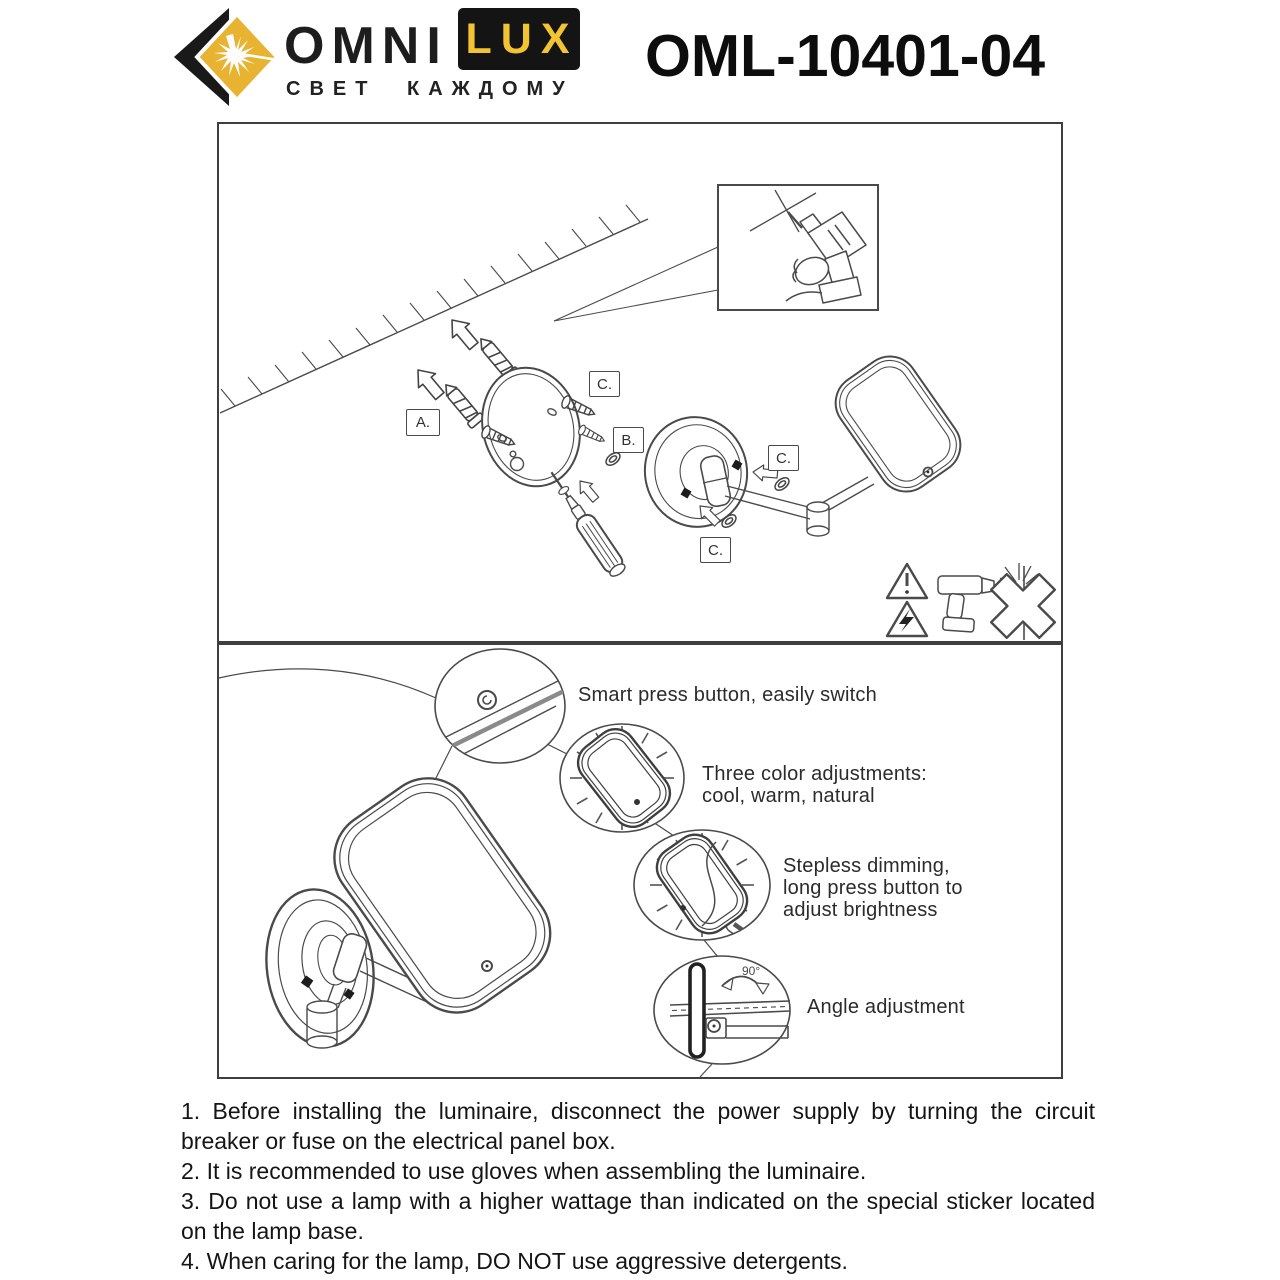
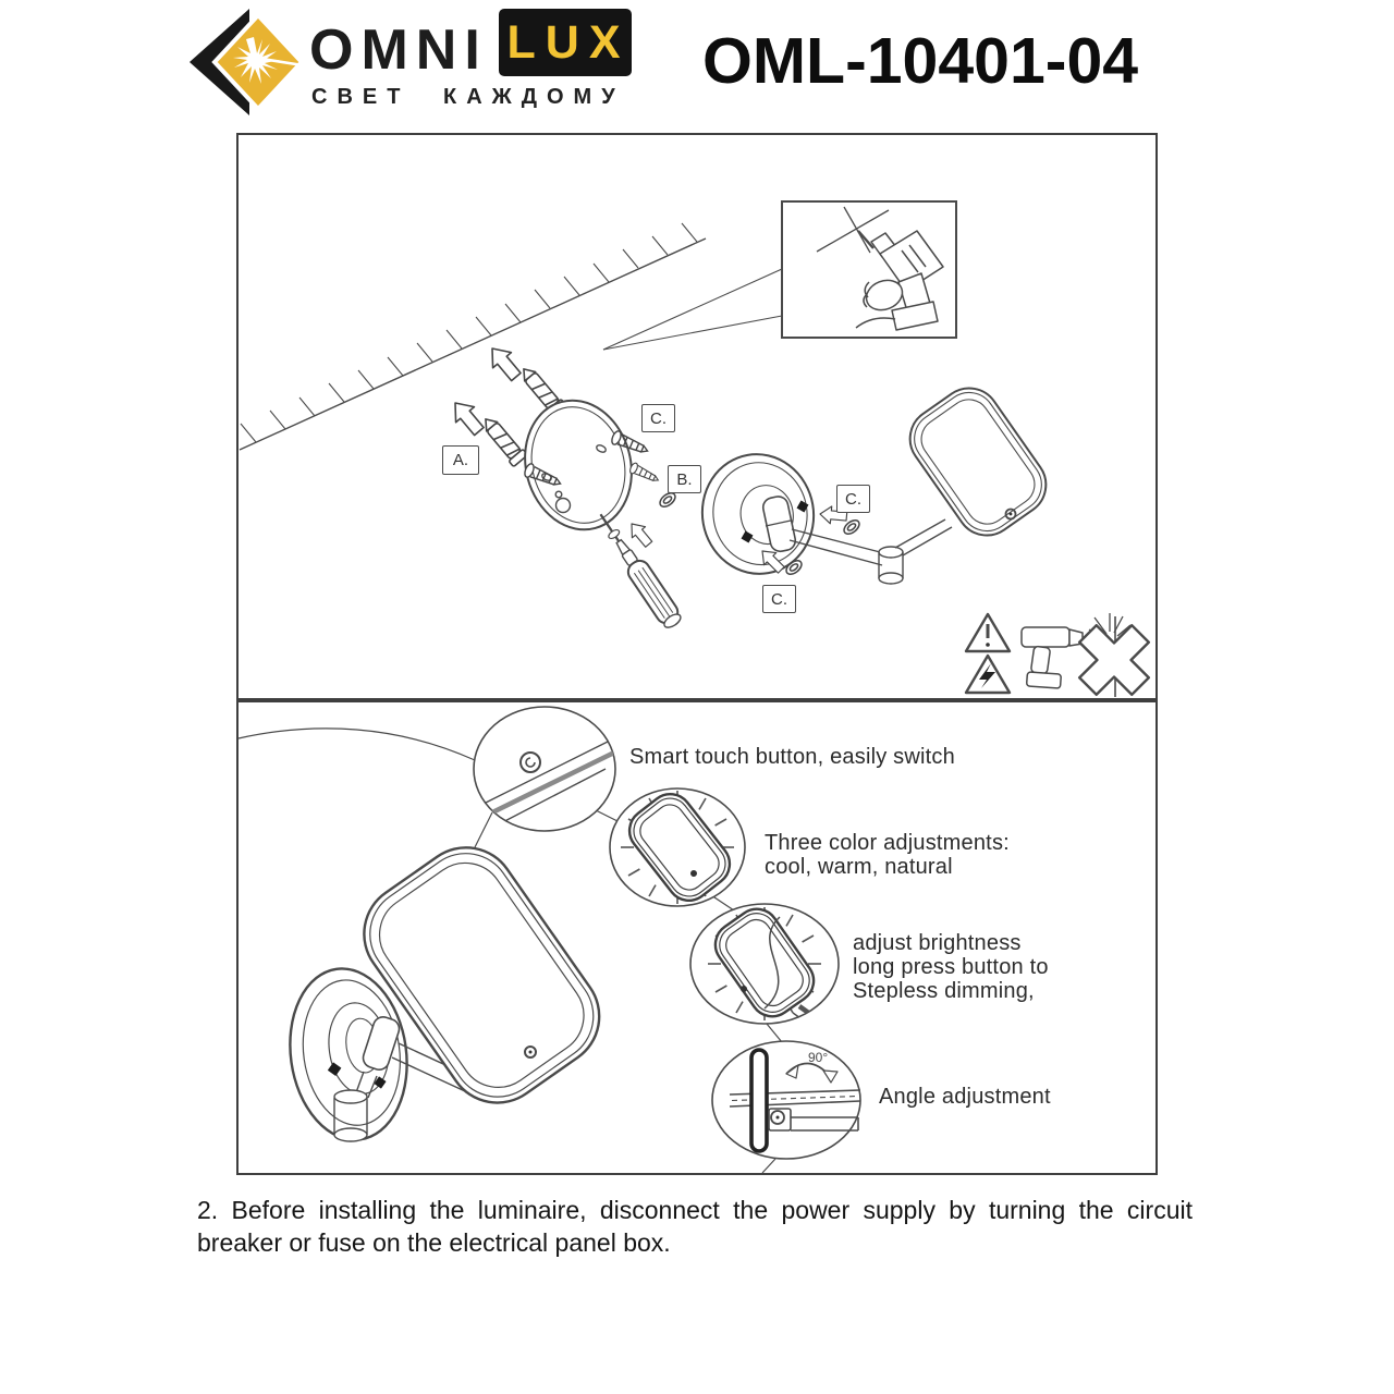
  OMNI
  LUX
  СВЕТ КАЖДОМУ
  OML-10401-04
  A.
  C.
  B.
  C.
  C.
- Smart press button, easily switch
+ Smart touch button, easily switch
  Three color adjustments:
  cool, warm, natural
- Stepless dimming,
+ adjust brightness
  long press button to
- adjust brightness
+ Stepless dimming,
  Angle adjustment
  90°
- 1. Before installing the luminaire, disconnect the power supply by turning the circuit breaker or fuse on the electrical panel box.
+ 2. Before installing the luminaire, disconnect the power supply by turning the circuit breaker or fuse on the electrical panel box.
- 2. It is recommended to use gloves when assembling the luminaire.
- 3. Do not use a lamp with a higher wattage than indicated on the special sticker located on the lamp base.
- 4. When caring for the lamp, DO NOT use aggressive detergents.
